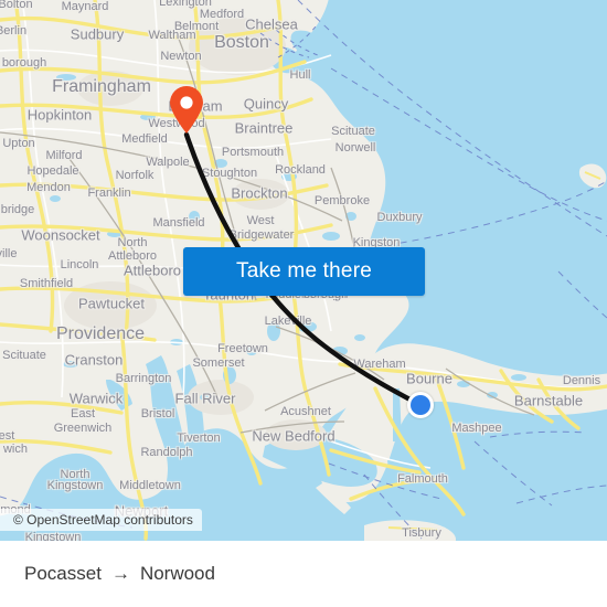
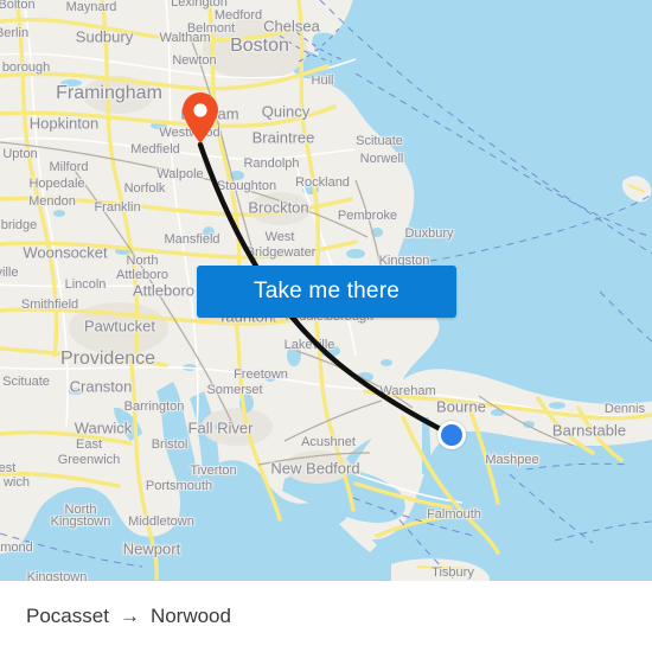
  Bolton
  Maynard
  Lexington
  Medford
  Chelsea
  Belmont
  erlin
  Sudbury
  Waltham
  Boston
  Newton
  borough
  Hull
  Framingham
  Quincy
  Hopkinton
  Westod
  Scituate
  Braintree
  Norwell
  Medfield
  Upton
  Milford
- Portsmouth
+ Randolph
  Walpole
  Rockland
  Hopedale
  Norfolk
  Stoughton
  Mendon
  Franklin
  Brockton
  bridge
  Pembroke
  Mansfield
  West
  Duxbury
  Woonsocket
  ridgewater
  North
  Kingston
  ille
  Attleboro
  Lincoln
  Attleboro
  Smithfield
  Pawtucket
  Lakelle
  Providence
  Freetown
  Wareham
  Scituate
  Cranston
  Somerset
  Bourne
  Barrington
  Warwick
  Fall River
  Acushnet
  Dennis
  Bristol
  Barnstable
  East
  Greenwich
  New Bedford
  Tiverton
  Mashpee
  est
  wich
- Randolph
+ Portsmouth
  North
  Kingstown
  Middletown
  Falmouth
  mond
  Newport
  Kingstown
  Tisbury
  Take me there
- © OpenStreetMap contributors
  Pocasset
  →
  Norwood
